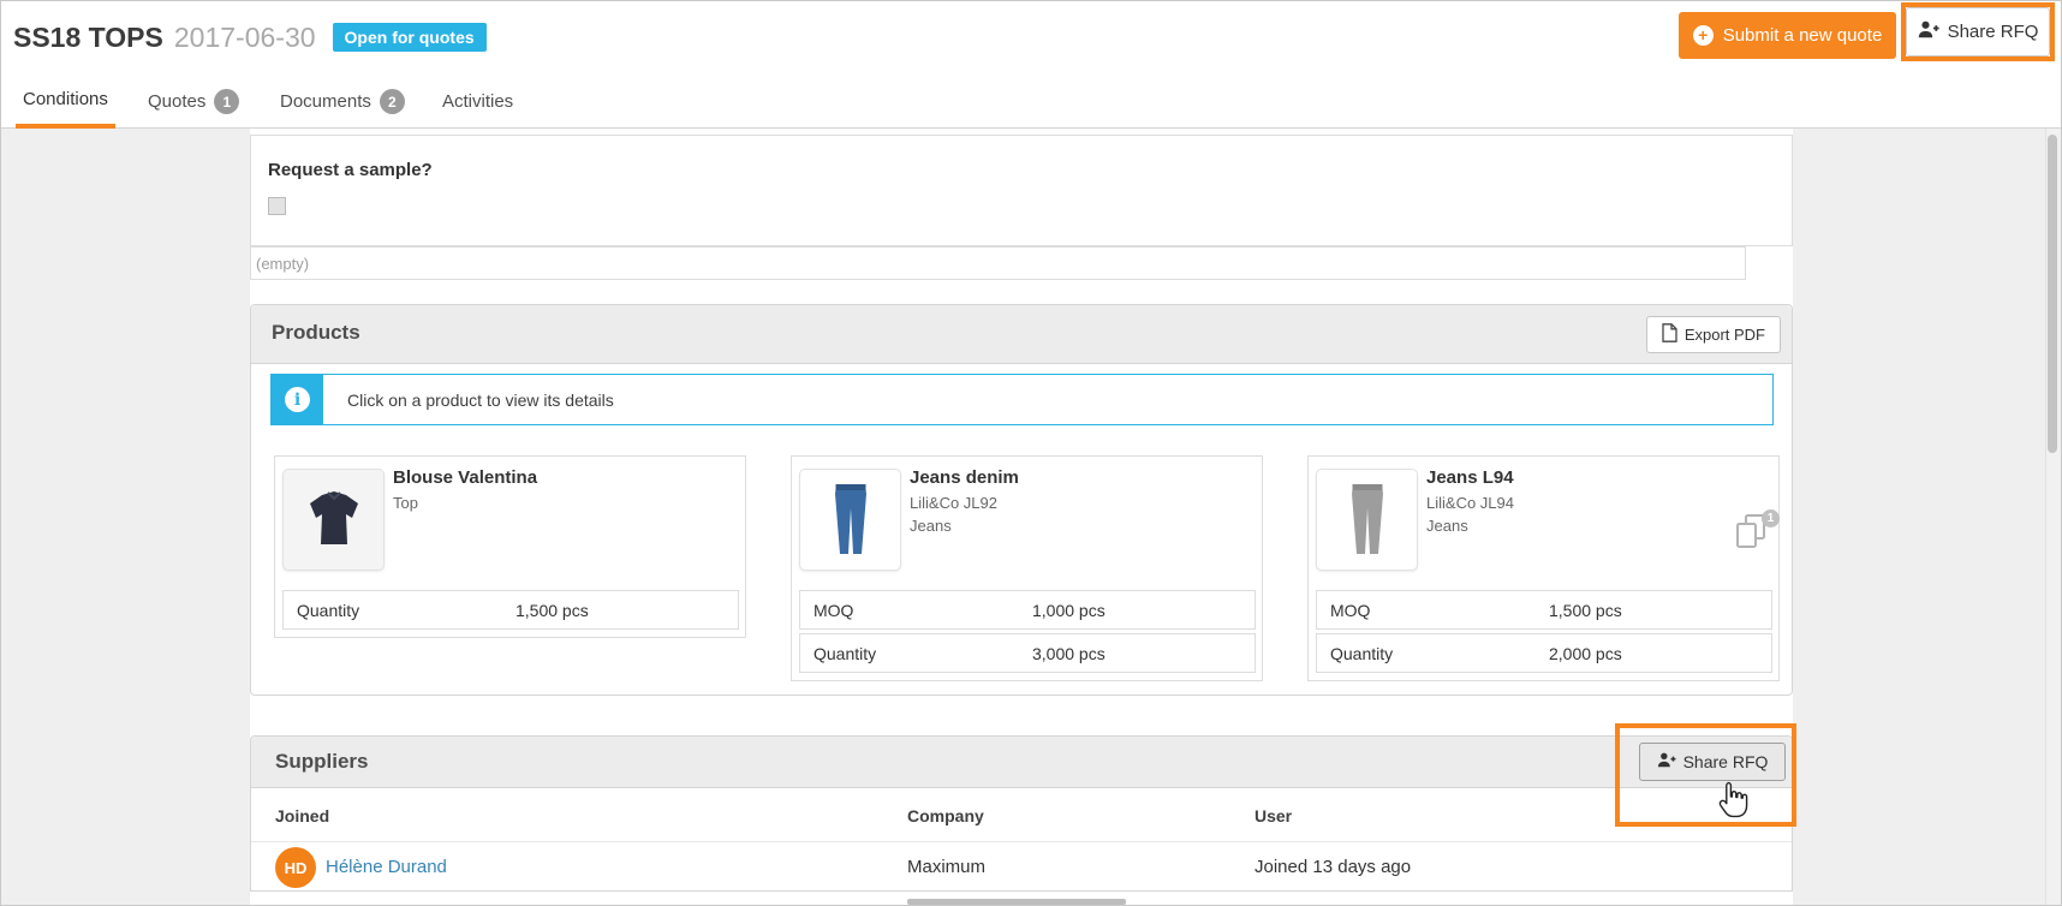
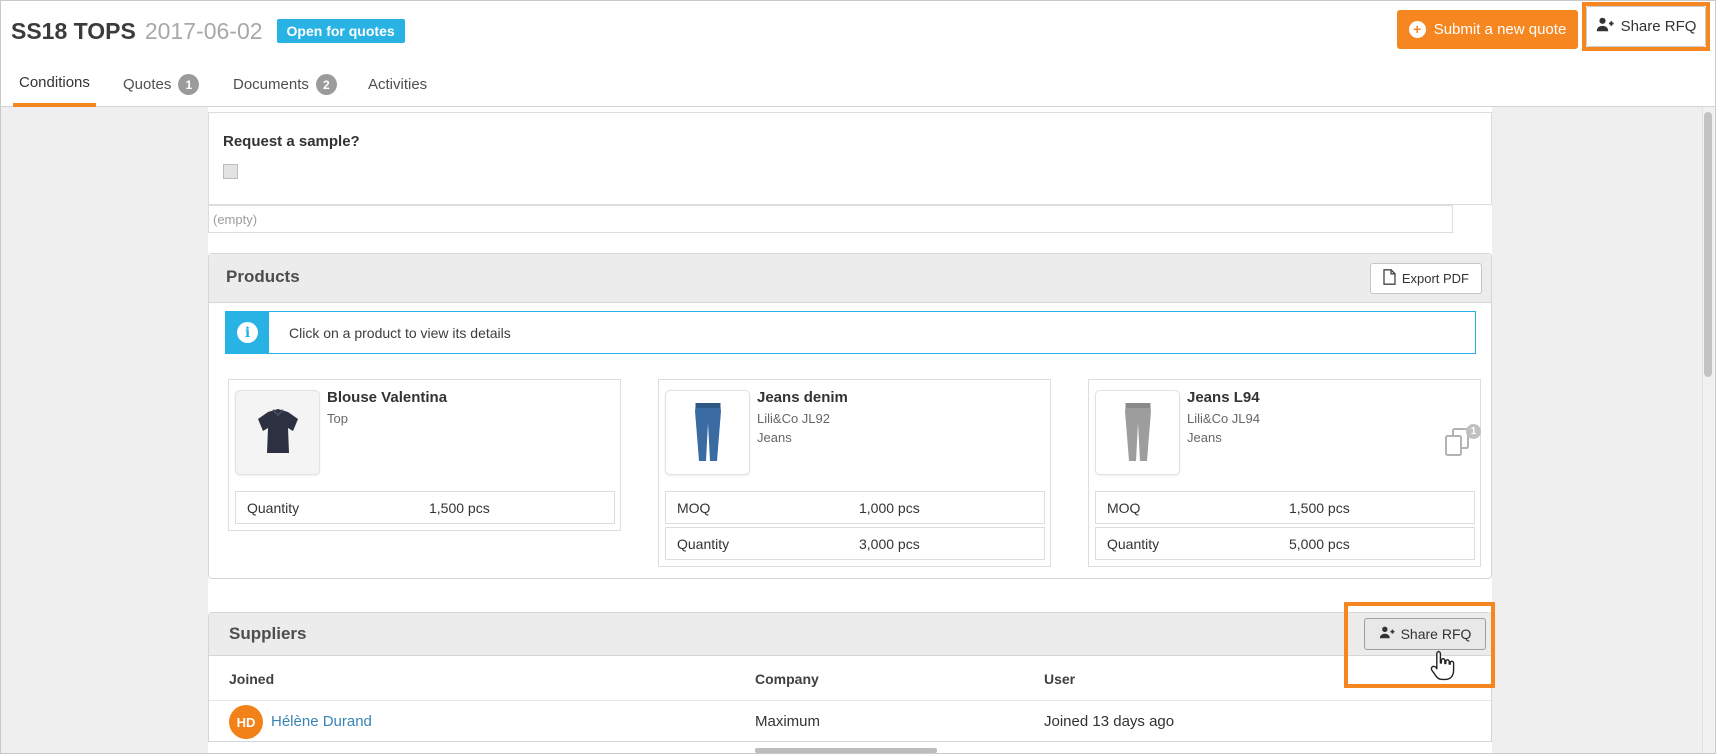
  SS18 TOPS
- 2017-06-30
+ 2017-06-02
  Open for quotes
  +
  Submit a new quote
  Share RFQ
  Conditions
  Quotes
  1
  Documents
  2
  Activities
  Request a sample?
  (empty)
  Products
  Export PDF
  i
  Click on a product to view its details
  Blouse Valentina
  Top
  Quantity
  1,500 pcs
  Jeans denim
  Lili&Co JL92
  Jeans
  MOQ
  1,000 pcs
  Quantity
  3,000 pcs
  Jeans L94
  Lili&Co JL94
  Jeans
  MOQ
  1,500 pcs
  Quantity
- 2,000 pcs
+ 5,000 pcs
  1
  Suppliers
  Share RFQ
  Joined
  Company
  User
  HD
  Hélène Durand
  Maximum
  Joined 13 days ago
